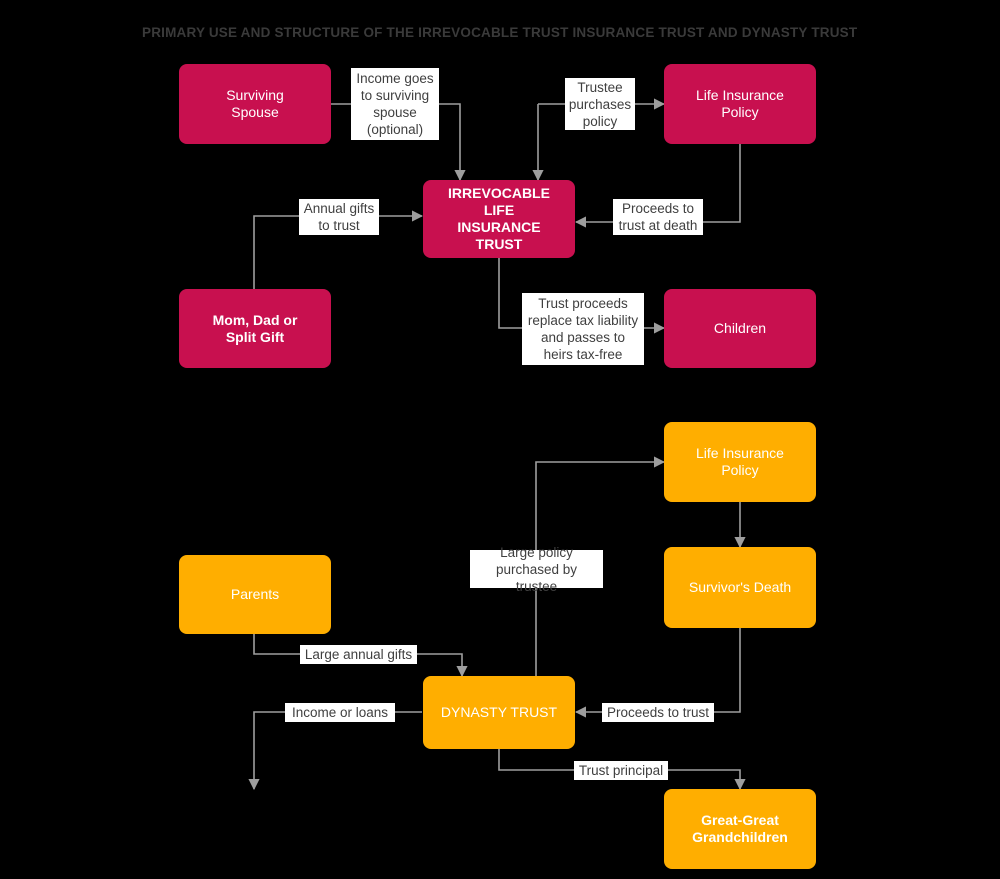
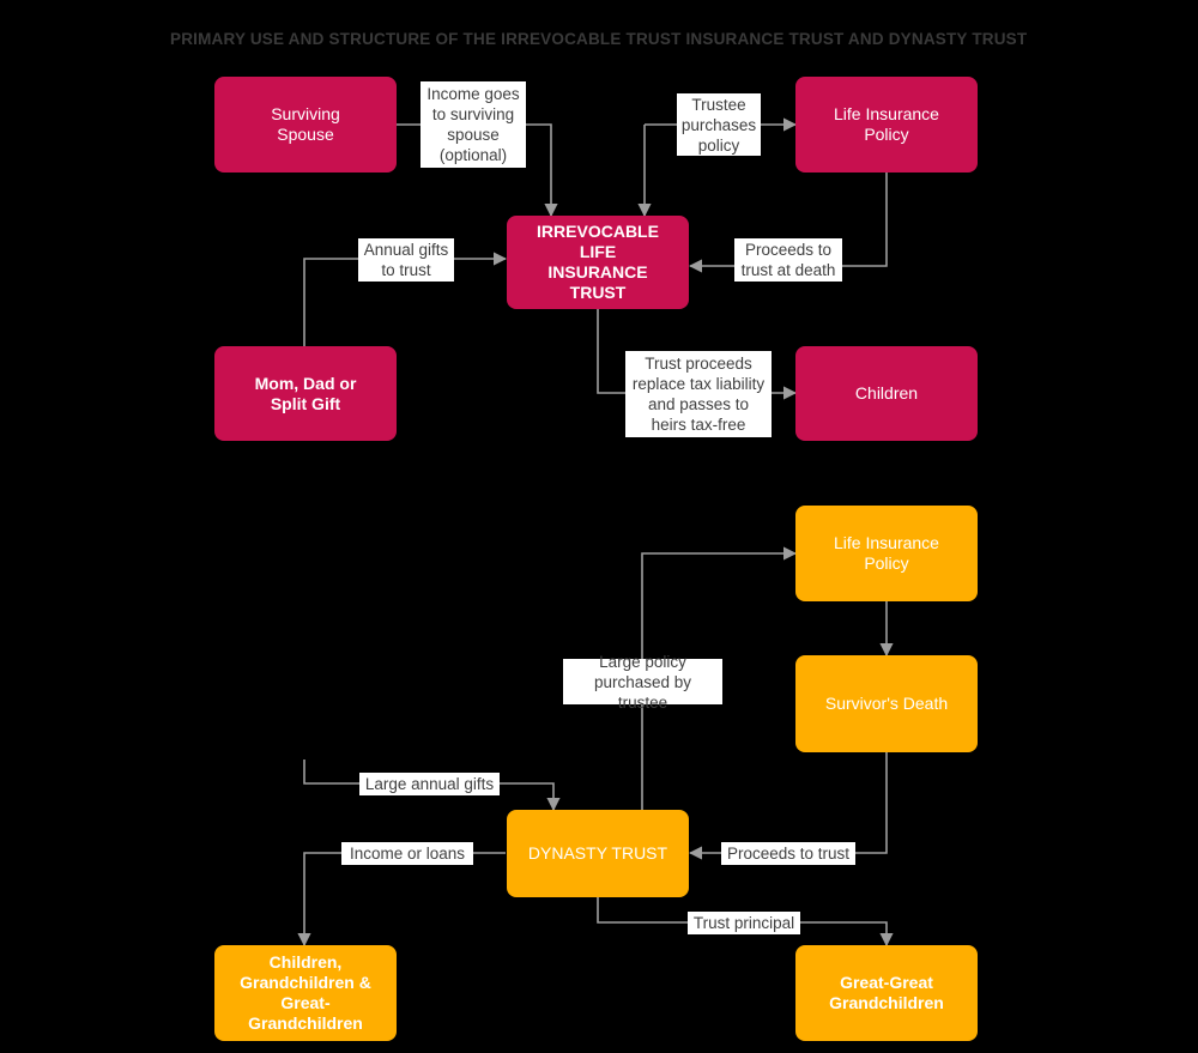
  PRIMARY USE AND STRUCTURE OF THE IRREVOCABLE TRUST INSURANCE TRUST AND DYNASTY TRUST
  Surviving
  Spouse
  Life Insurance
  Policy
  IRREVOCABLE LIFE
  INSURANCE TRUST
  Mom, Dad or
  Split Gift
  Children
  Income goes
  to surviving
  spouse
  (optional)
  Trustee
  purchases
  policy
  Annual gifts
  to trust
  Proceeds to
  trust at death
  Trust proceeds
  replace tax liability
  and passes to
  heirs tax-free
  Life Insurance
  Policy
  Survivor's Death
- Parents
  DYNASTY TRUST
+ Children,
+ Grandchildren &
+ Great-Grandchildren
  Great-Great
  Grandchildren
  Large policy
  purchased by trustee
  Large annual gifts
  Income or loans
  Proceeds to trust
  Trust principal
